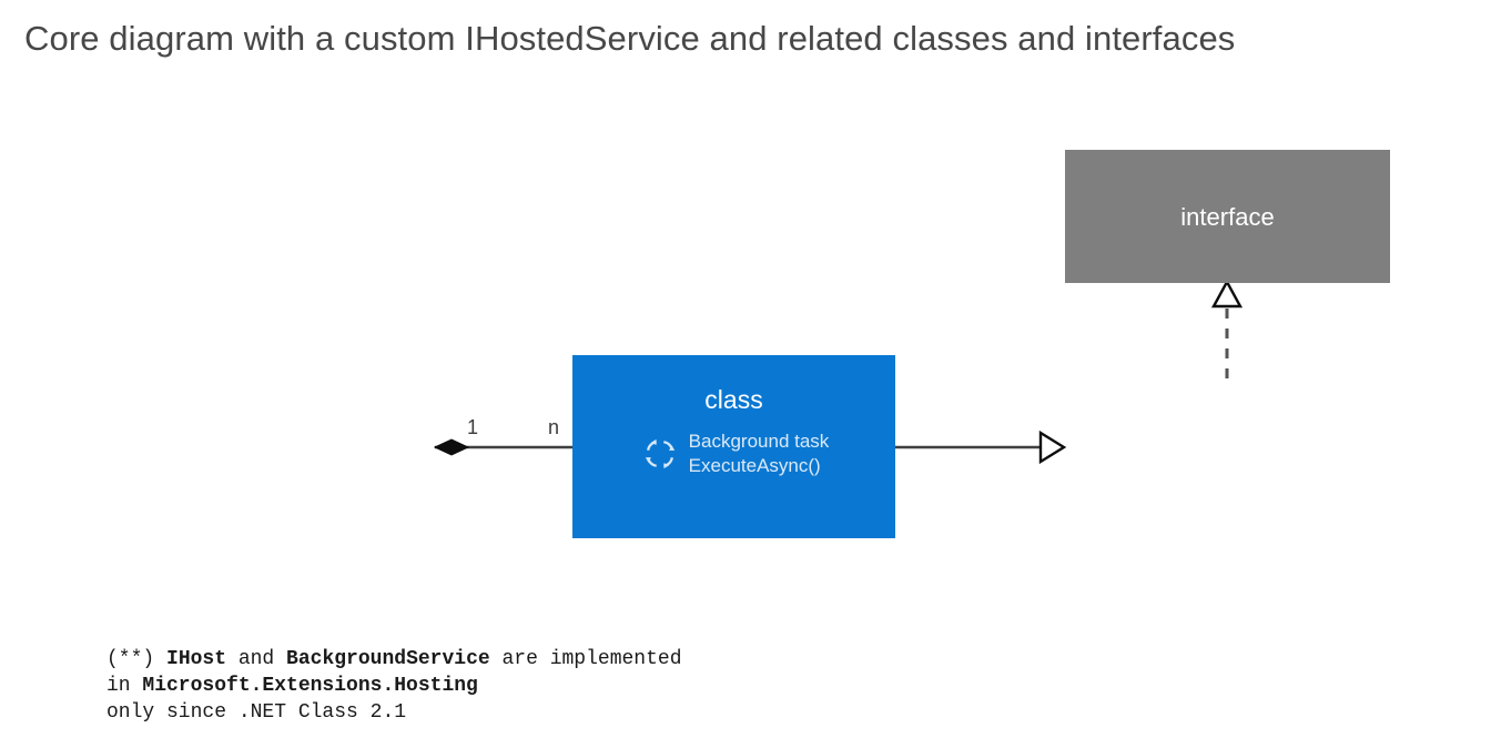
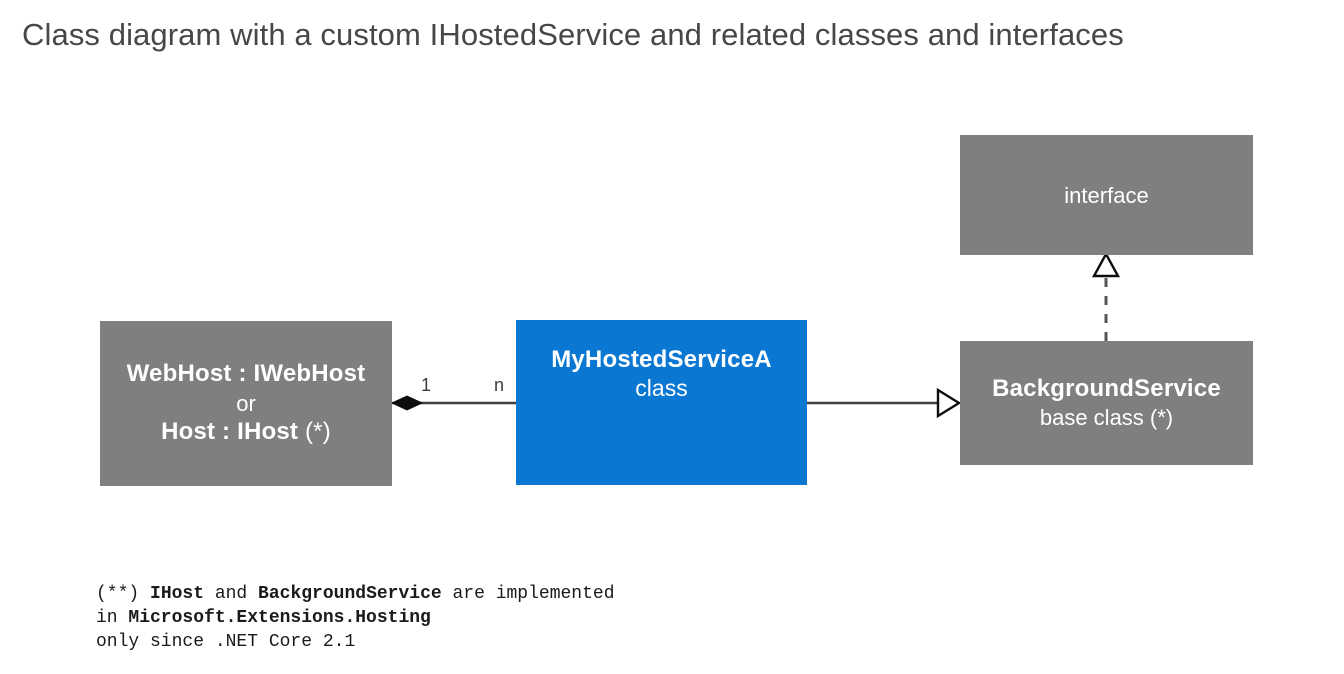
- Core diagram with a custom IHostedService and related classes and interfaces
+ Class diagram with a custom IHostedService and related classes and interfaces
+ WebHost : IWebHost
+ or
+ Host : IHost (*)
+ MyHostedServiceA
  class
- Background task
- ExecuteAsync()
  interface
+ BackgroundService
+ base class (*)
  1
  n
- (**) IHost and BackgroundService are implemented in Microsoft.Extensions.Hosting only since .NET Class 2.1
+ (**) IHost and BackgroundService are implemented in Microsoft.Extensions.Hosting only since .NET Core 2.1
